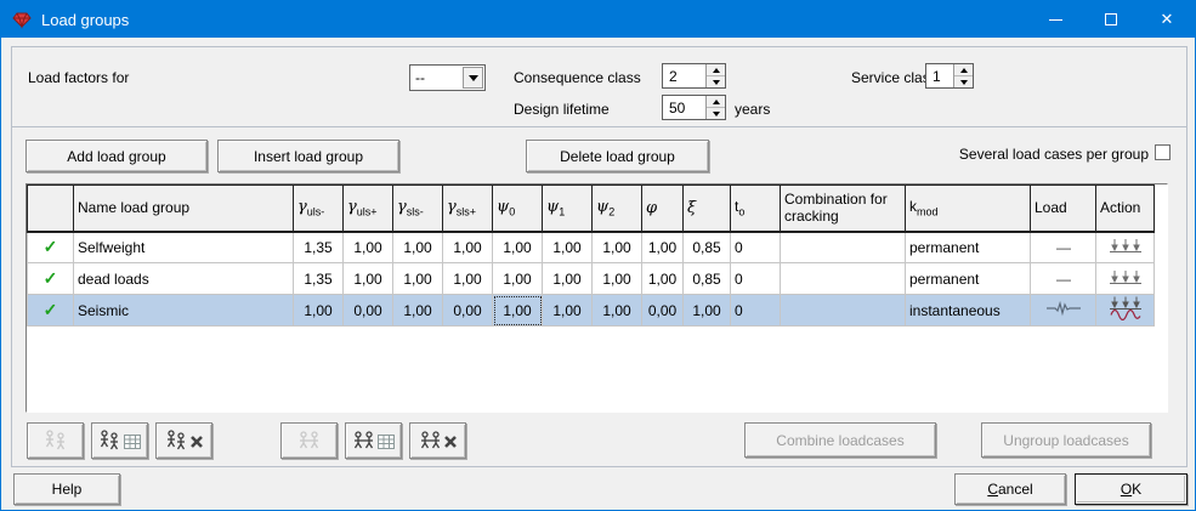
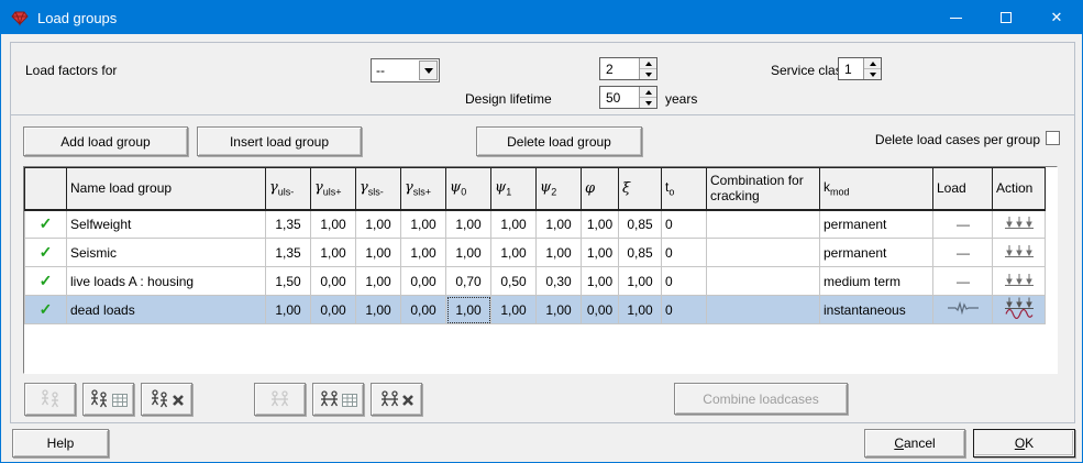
  Load groups
  ✕
  Load factors for
  --
- Consequence class
  2
  Service cla
  1
  Design lifetime
  50
  years
  Add load group
  Insert load group
  Delete load group
- Several load cases per group
+ Delete load cases per group
  	Name load group	γuls-	γuls+	γsls-	γsls+	ψ0	ψ1	ψ2	φ	ξ	to	Combination for cracking	kmod	Load	Action
  ✓	Selfweight	1,35	1,00	1,00	1,00	1,00	1,00	1,00	1,00	0,85	0		permanent	—
- ✓	dead loads	1,35	1,00	1,00	1,00	1,00	1,00	1,00	1,00	0,85	0		permanent	—
+ ✓	Seismic	1,35	1,00	1,00	1,00	1,00	1,00	1,00	1,00	0,85	0		permanent	—
+ ✓	live loads A : housing	1,50	0,00	1,00	0,00	0,70	0,50	0,30	1,00	1,00	0		medium term	—
- ✓	Seismic	1,00	0,00	1,00	0,00	1,00	1,00	1,00	0,00	1,00	0		instantaneous
+ ✓	dead loads	1,00	0,00	1,00	0,00	1,00	1,00	1,00	0,00	1,00	0		instantaneous
  Combine loadcases
- Ungroup loadcases
  Help
  C
  ancel
  O
  K
